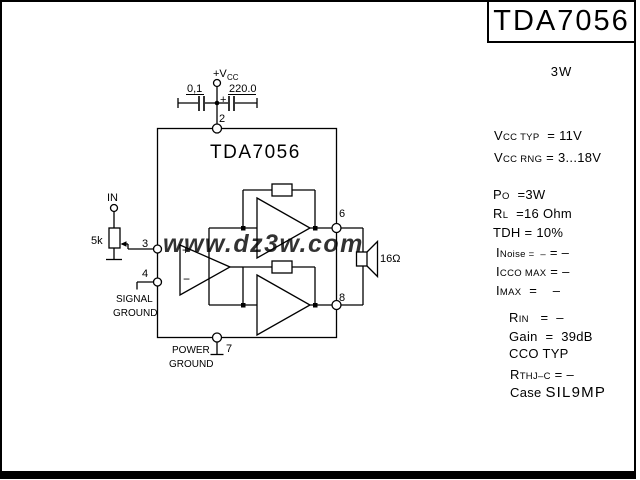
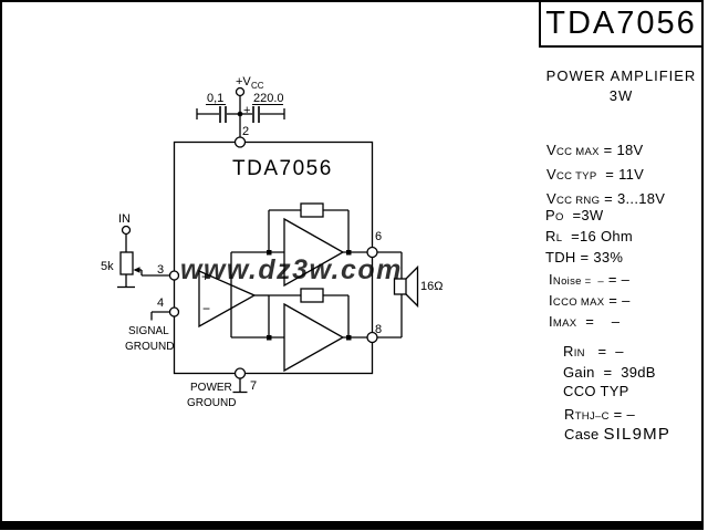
  www.d3w.com
  +V
  CC
  0,1
  220.0
  +
  2
  TDA7056
  IN
  5k
  3
  4
  SIGNAL
  GROUND
  POWER
  GROUND
  7
  6
  8
  16Ω
  +
  −
  TDA7056
+ POWER AMPLIFIER
  3W
+ VCC MAX = 18V
  VCC TYP = 11V
  VCC RNG = 3...18V
  PO =3W
  RL =16 Ohm
- TDH = 10%
+ TDH = 33%
  INoise = – = –
  ICCO MAX = –
  IMAX = –
  RIN = –
  Gain = 39dB
  CCO TYP
  RTHJ–C = –
  Case SIL9MP
